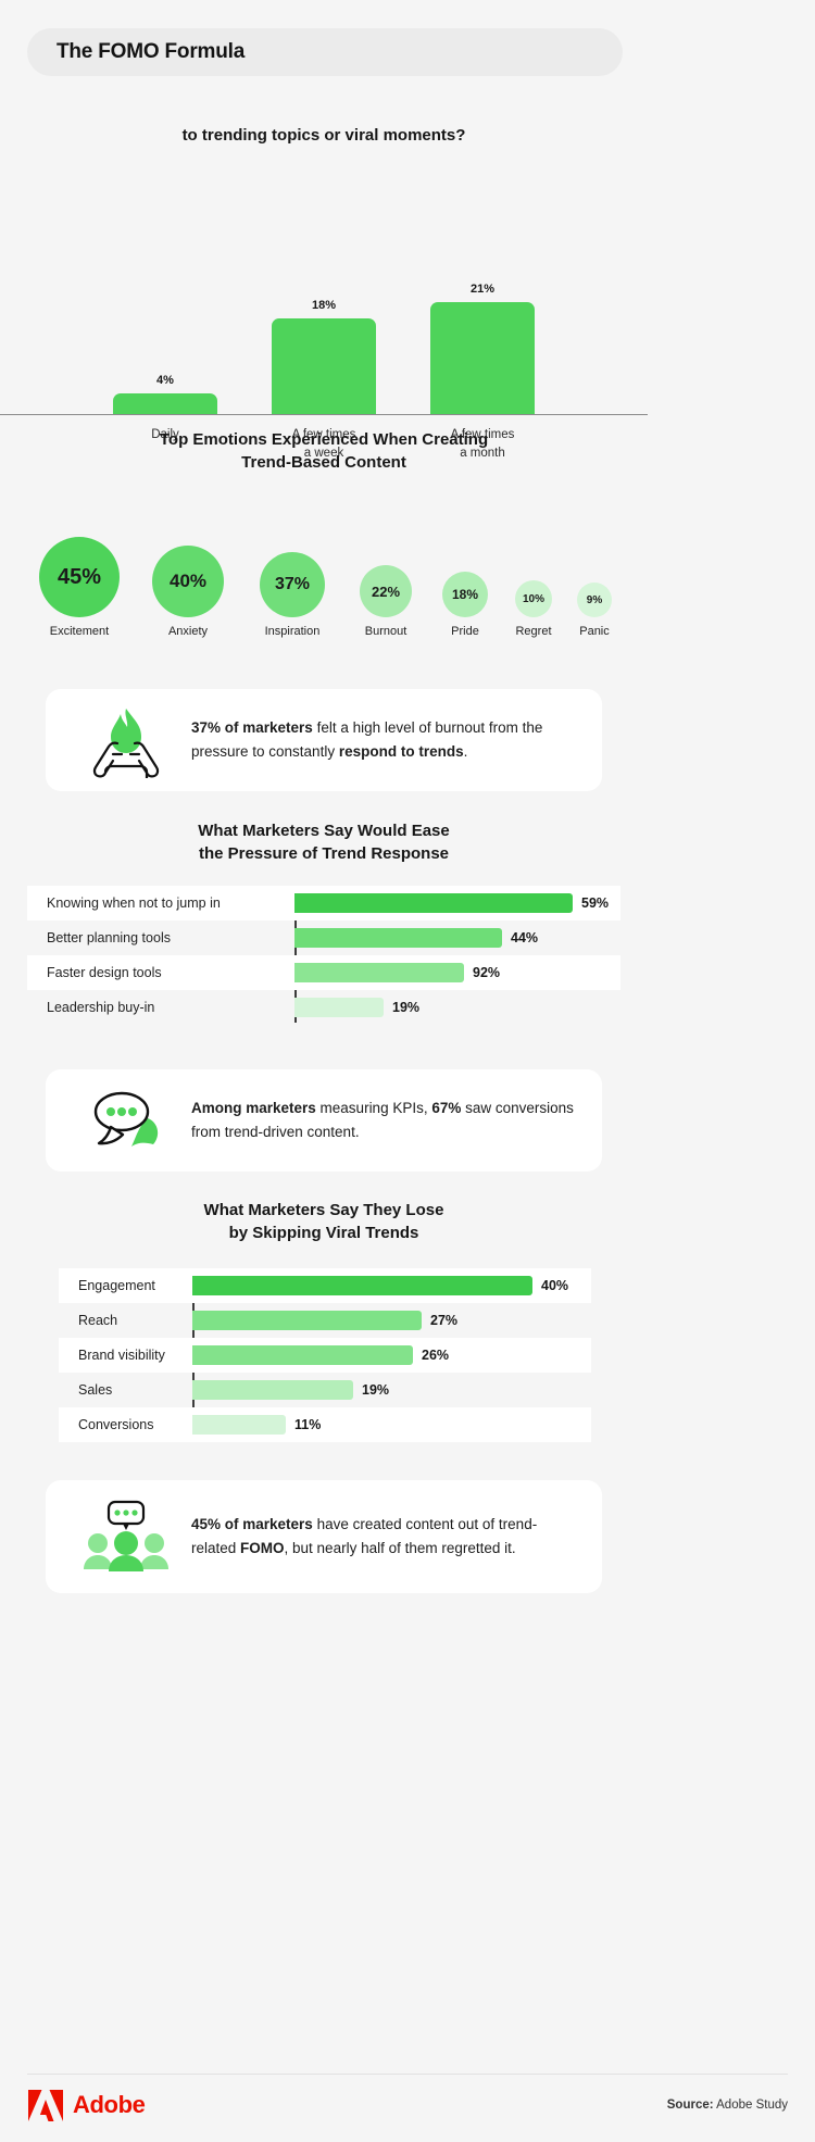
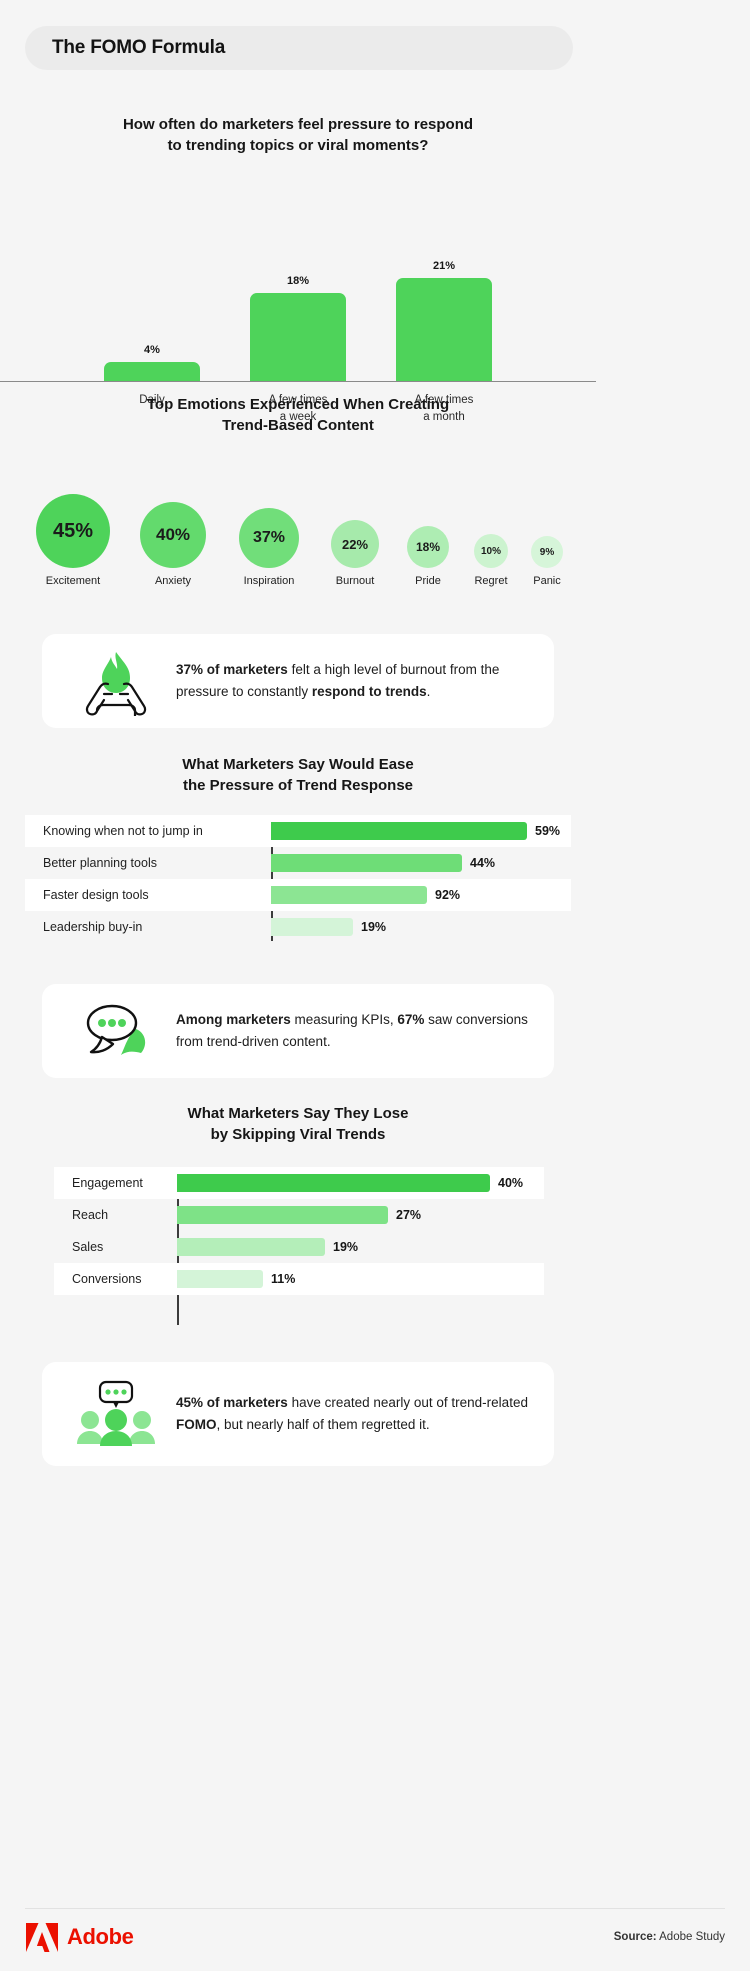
  The FOMO Formula
+ How often do marketers feel pressure to respond
  to trending topics or viral moments?
  4%
  18%
  21%
  Daily
  A few times
  a week
  A few times
  a month
  Top Emotions Experienced When Creating
  Trend-Based Content
  45%
  Excitement
  40%
  Anxiety
  37%
  Inspiration
  22%
  Burnout
  18%
  Pride
  10%
  Regret
  9%
  Panic
  37% of marketers felt a high level of burnout from the pressure to constantly respond to trends.
  What Marketers Say Would Ease
  the Pressure of Trend Response
  Knowing when not to jump in
  59%
  Better planning tools
  44%
  Faster design tools
  92%
  Leadership buy-in
  19%
  Among marketers measuring KPIs, 67% saw conversions from trend-driven content.
  What Marketers Say They Lose
  by Skipping Viral Trends
  Engagement
  40%
  Reach
  27%
- Brand visibility
- 26%
  Sales
  19%
  Conversions
  11%
- 45% of marketers have created content out of trend-related FOMO, but nearly half of them regretted it.
+ 45% of marketers have created nearly out of trend-related FOMO, but nearly half of them regretted it.
  Adobe
  Source: Adobe Study
